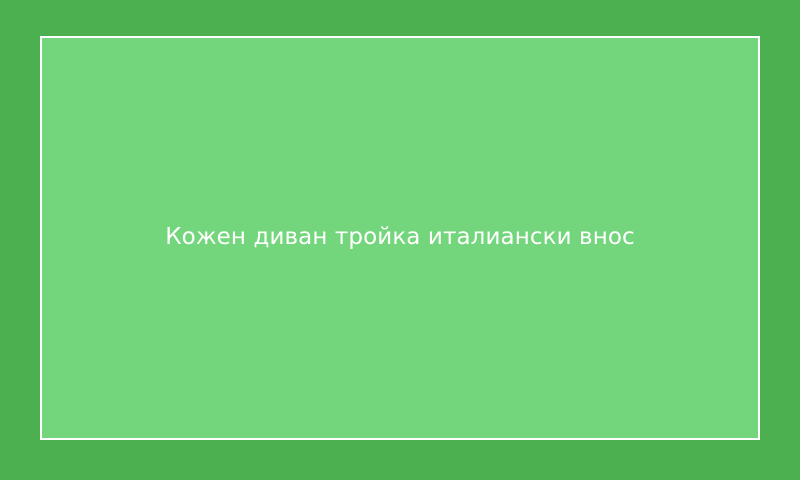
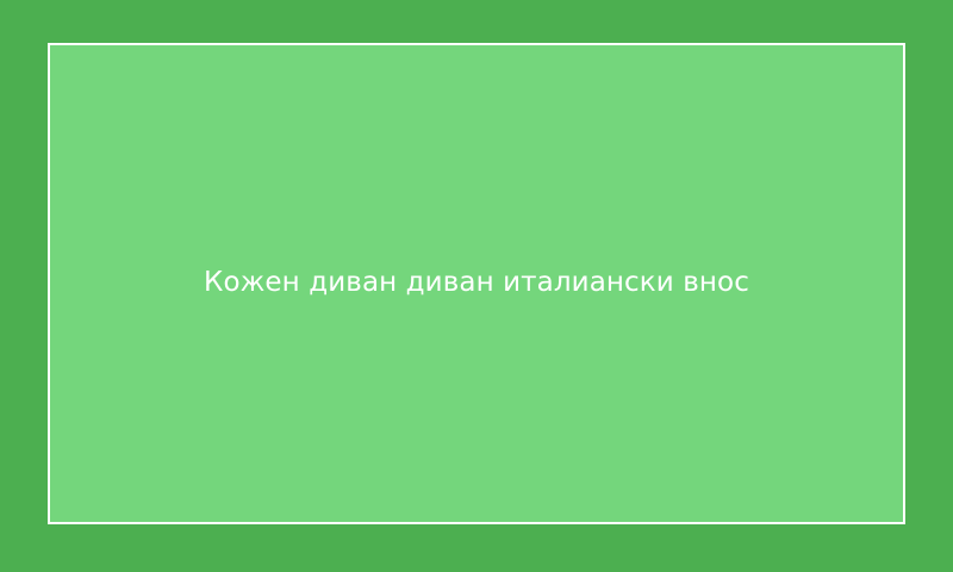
- Кожен диван тройка италиански внос
+ Кожен диван диван италиански внос
